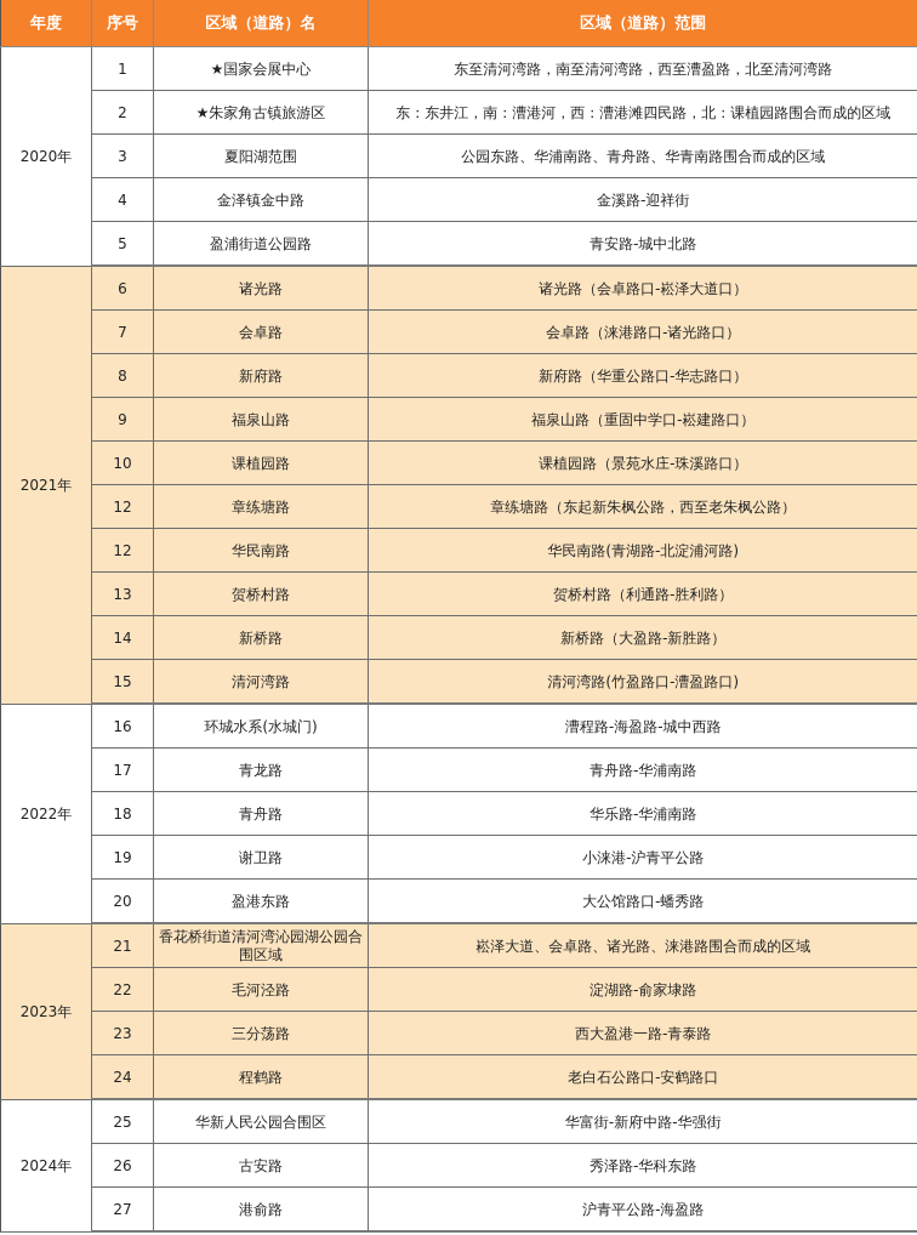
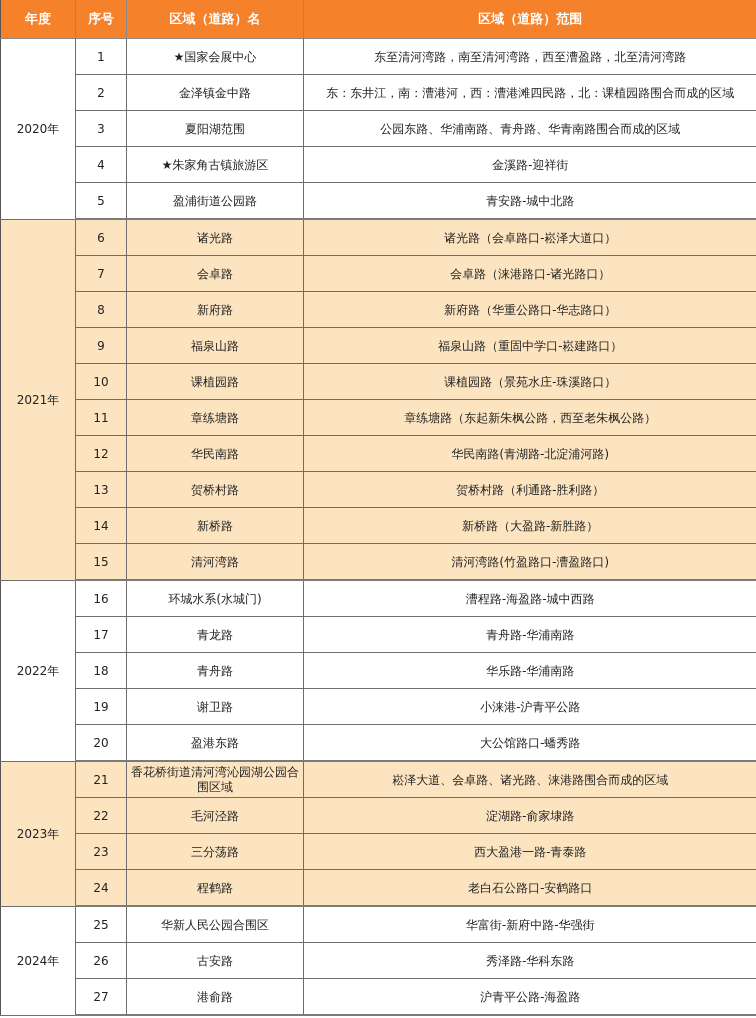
  年度	序号	区域（道路）名	区域（道路）范围
  2020年	1	★国家会展中心	东至清河湾路，南至清河湾路，西至漕盈路，北至清河湾路
- 2	★朱家角古镇旅游区	东：东井江，南：漕港河，西：漕港滩四民路，北：课植园路围合而成的区域
+ 2	金泽镇金中路	东：东井江，南：漕港河，西：漕港滩四民路，北：课植园路围合而成的区域
  3	夏阳湖范围	公园东路、华浦南路、青舟路、华青南路围合而成的区域
- 4	金泽镇金中路	金溪路-迎祥街
+ 4	★朱家角古镇旅游区	金溪路-迎祥街
  5	盈浦街道公园路	青安路-城中北路
  2021年	6	诸光路	诸光路（会卓路口-崧泽大道口）
  7	会卓路	会卓路（涞港路口-诸光路口）
  8	新府路	新府路（华重公路口-华志路口）
  9	福泉山路	福泉山路（重固中学口-崧建路口）
  10	课植园路	课植园路（景苑水庄-珠溪路口）
- 12	章练塘路	章练塘路（东起新朱枫公路，西至老朱枫公路）
+ 11	章练塘路	章练塘路（东起新朱枫公路，西至老朱枫公路）
  12	华民南路	华民南路(青湖路-北淀浦河路)
  13	贺桥村路	贺桥村路（利通路-胜利路）
  14	新桥路	新桥路（大盈路-新胜路）
  15	清河湾路	清河湾路(竹盈路口-漕盈路口)
  2022年	16	环城水系(水城门)	漕程路-海盈路-城中西路
  17	青龙路	青舟路-华浦南路
  18	青舟路	华乐路-华浦南路
  19	谢卫路	小涞港-沪青平公路
  20	盈港东路	大公馆路口-蟠秀路
  2023年	21	香花桥街道清河湾沁园湖公园合围区域	崧泽大道、会卓路、诸光路、涞港路围合而成的区域
  22	毛河泾路	淀湖路-俞家埭路
  23	三分荡路	西大盈港一路-青泰路
  24	程鹤路	老白石公路口-安鹤路口
  2024年	25	华新人民公园合围区	华富街-新府中路-华强街
  26	古安路	秀泽路-华科东路
  27	港俞路	沪青平公路-海盈路
